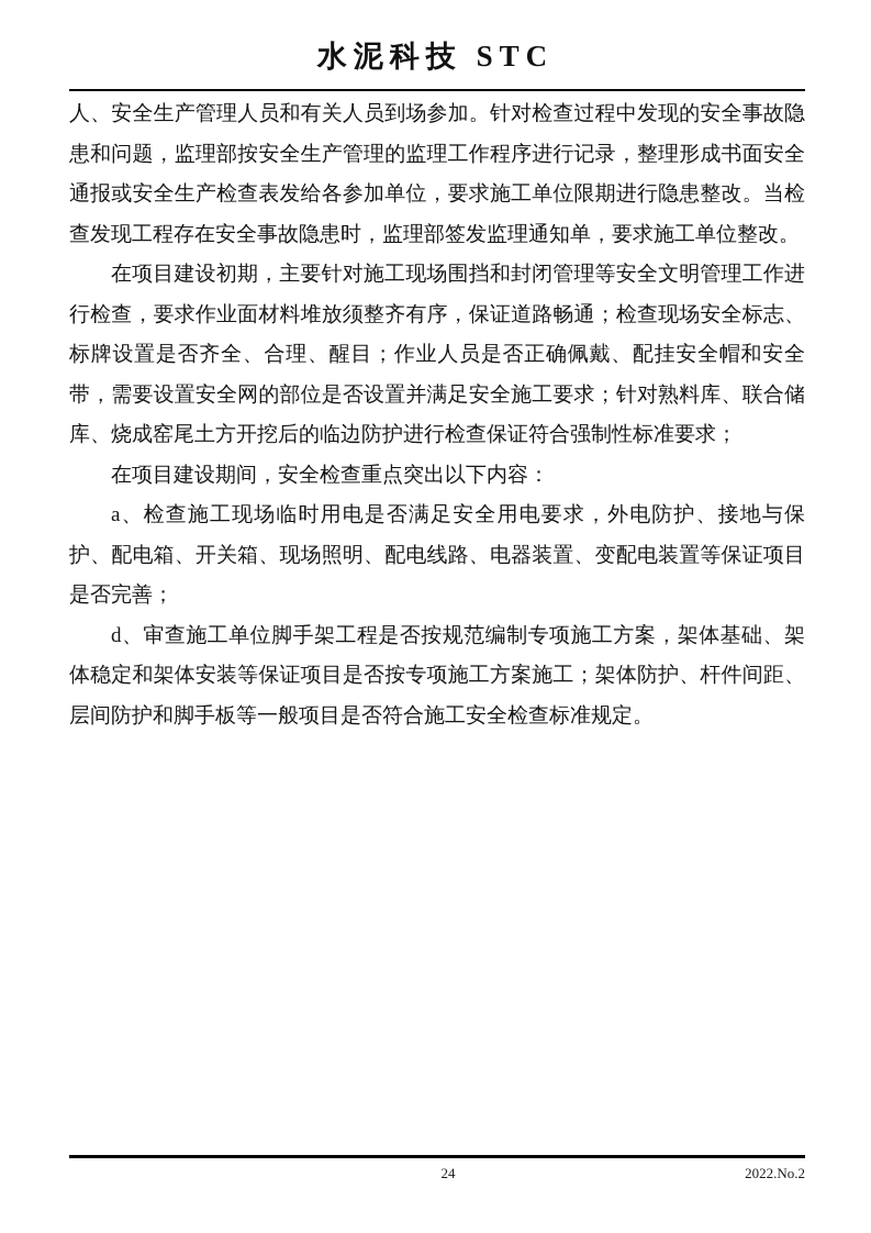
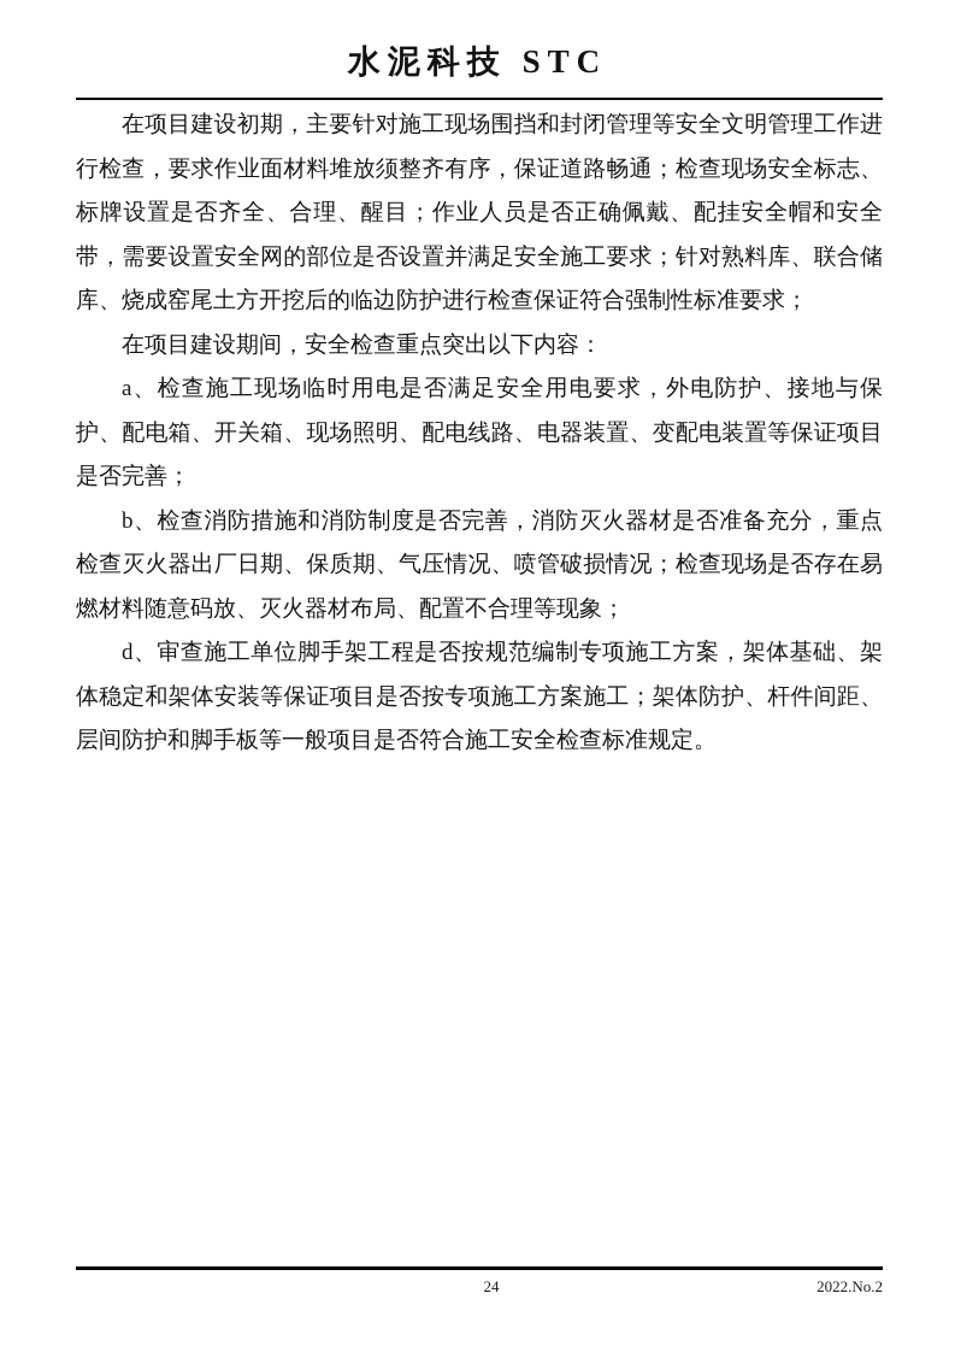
  水泥科技 STC
- 人、安全生产管理人员和有关人员到场参加。针对检查过程中发现的安全事故隐患和问题，监理部按安全生产管理的监理工作程序进行记录，整理形成书面安全通报或安全生产检查表发给各参加单位，要求施工单位限期进行隐患整改。当检查发现工程存在安全事故隐患时，监理部签发监理通知单，要求施工单位整改。
  在项目建设初期，主要针对施工现场围挡和封闭管理等安全文明管理工作进行检查，要求作业面材料堆放须整齐有序，保证道路畅通；检查现场安全标志、标牌设置是否齐全、合理、醒目；作业人员是否正确佩戴、配挂安全帽和安全带，需要设置安全网的部位是否设置并满足安全施工要求；针对熟料库、联合储库、烧成窑尾土方开挖后的临边防护进行检查保证符合强制性标准要求；
  在项目建设期间，安全检查重点突出以下内容：
  a、检查施工现场临时用电是否满足安全用电要求，外电防护、接地与保护、配电箱、开关箱、现场照明、配电线路、电器装置、变配电装置等保证项目是否完善；
+ b、检查消防措施和消防制度是否完善，消防灭火器材是否准备充分，重点检查灭火器出厂日期、保质期、气压情况、喷管破损情况；检查现场是否存在易燃材料随意码放、灭火器材布局、配置不合理等现象；
  d、审查施工单位脚手架工程是否按规范编制专项施工方案，架体基础、架体稳定和架体安装等保证项目是否按专项施工方案施工；架体防护、杆件间距、层间防护和脚手板等一般项目是否符合施工安全检查标准规定。
  24
  2022.No.2
